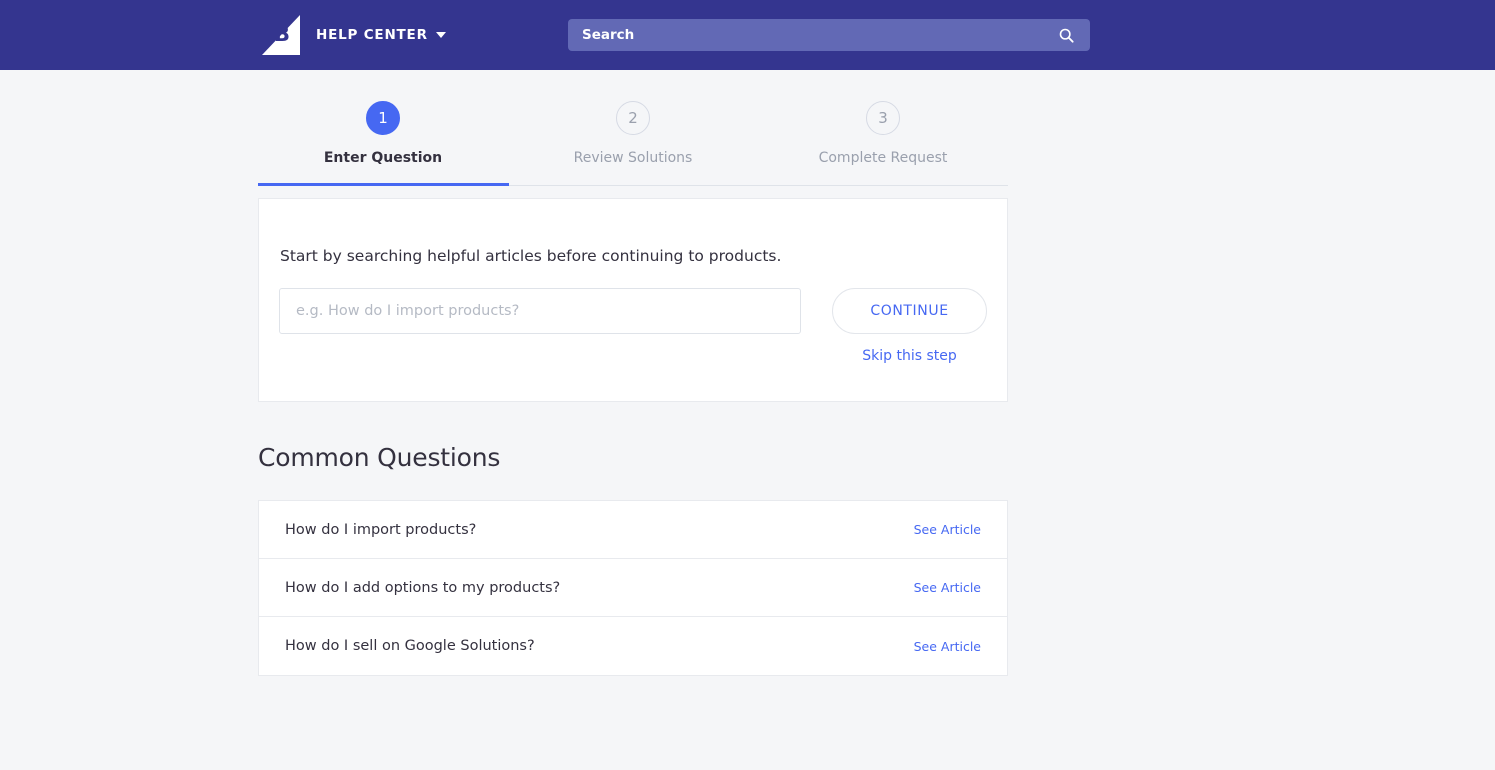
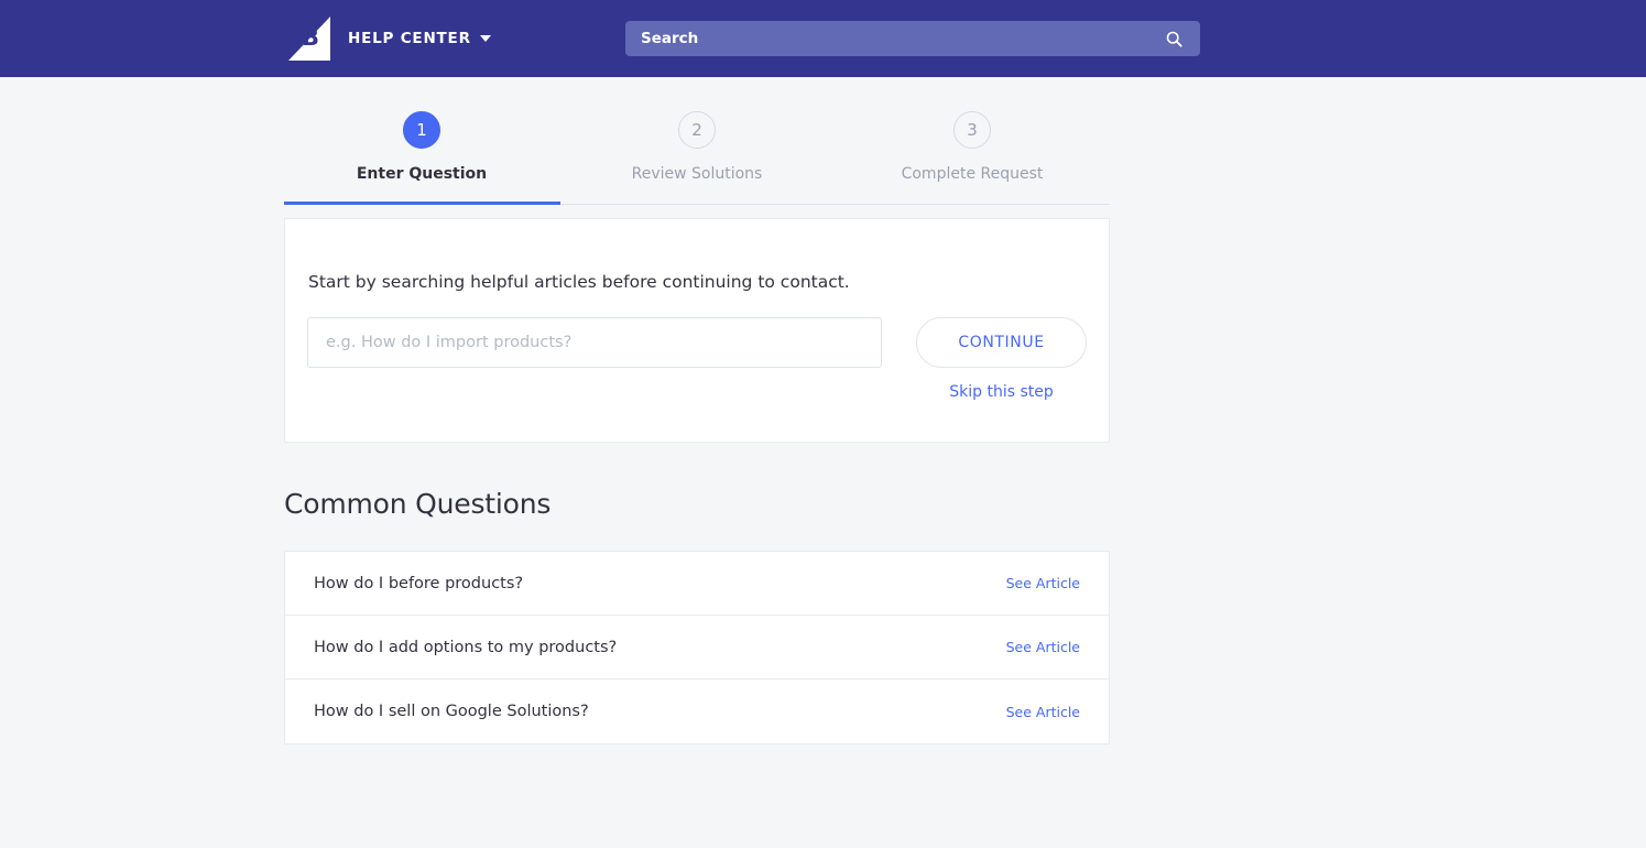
  B
  HELP CENTER
  Search
  1
  Enter Question
  2
  Review Solutions
  3
  Complete Request
- Start by searching helpful articles before continuing to products.
+ Start by searching helpful articles before continuing to contact.
  e.g. How do I import products?
  CONTINUE
  Skip this step
  Common Questions
- How do I import products?
+ How do I before products?
  See Article
  How do I add options to my products?
  See Article
  How do I sell on Google Solutions?
  See Article
